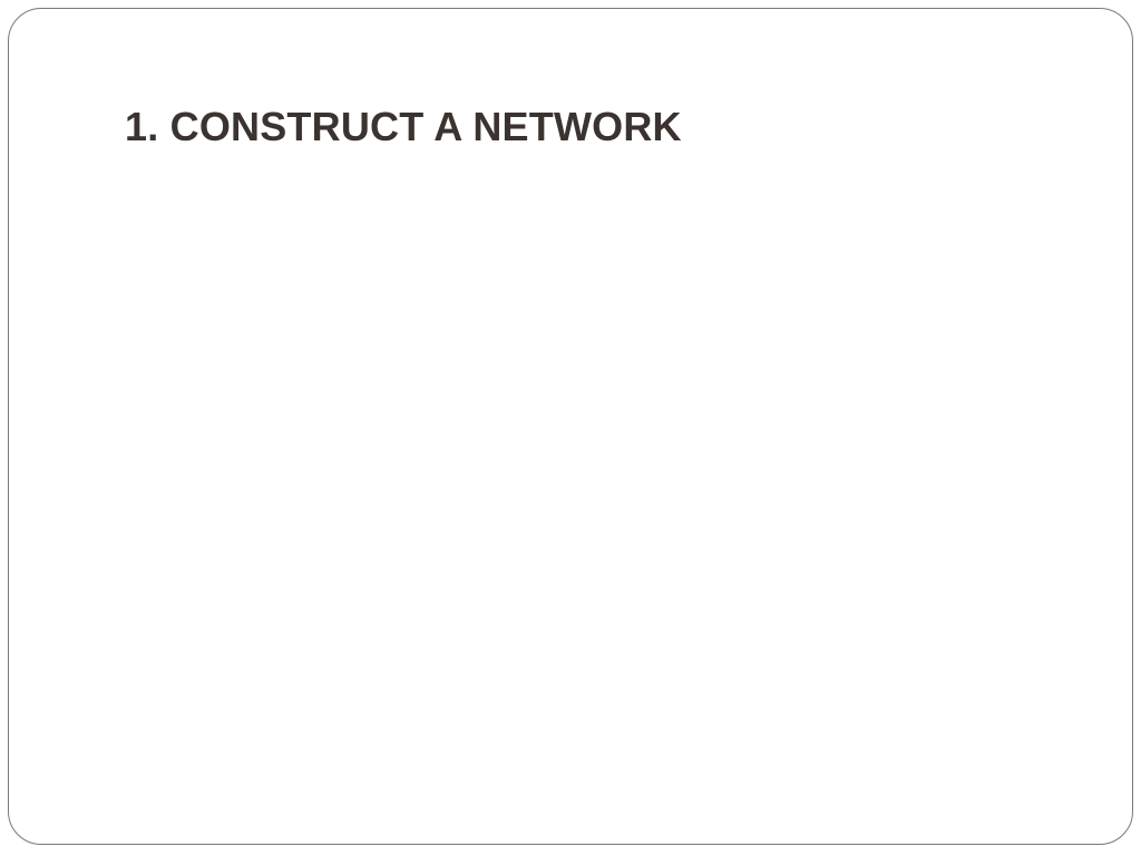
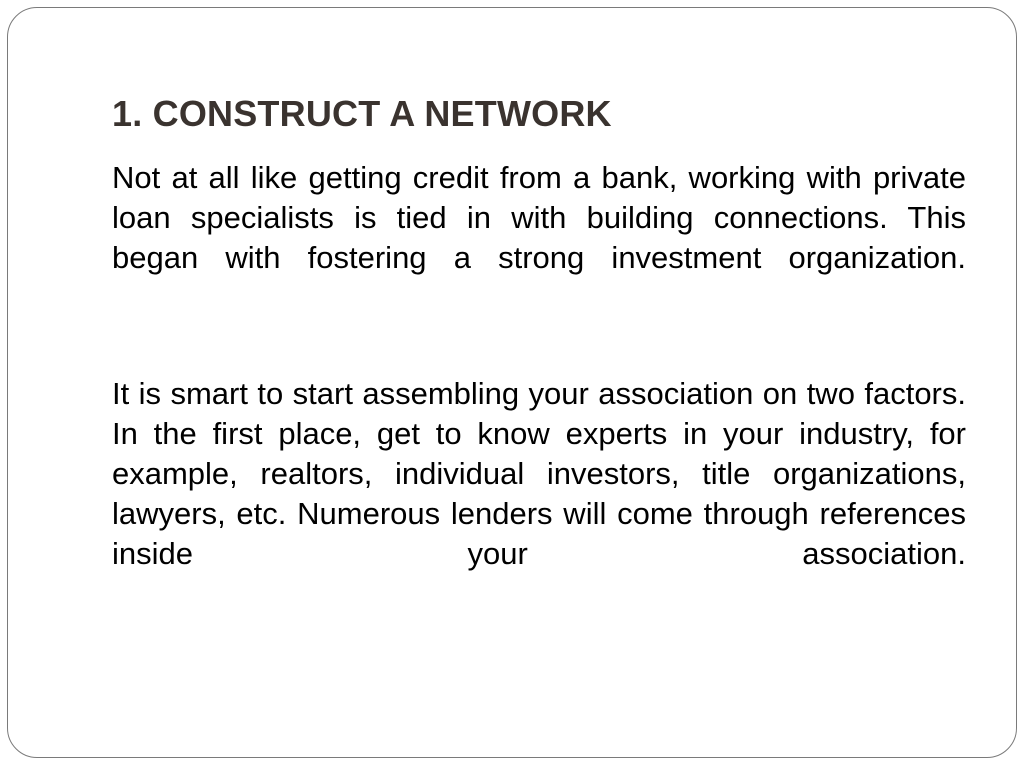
  1. CONSTRUCT A NETWORK
+ Not at all like getting credit from a bank, working with private loan specialists is tied in with building connections. This began with fostering a strong investment organization.
+ It is smart to start assembling your association on two factors. In the first place, get to know experts in your industry, for example, realtors, individual investors, title organizations, lawyers, etc. Numerous lenders will come through references inside your association.
